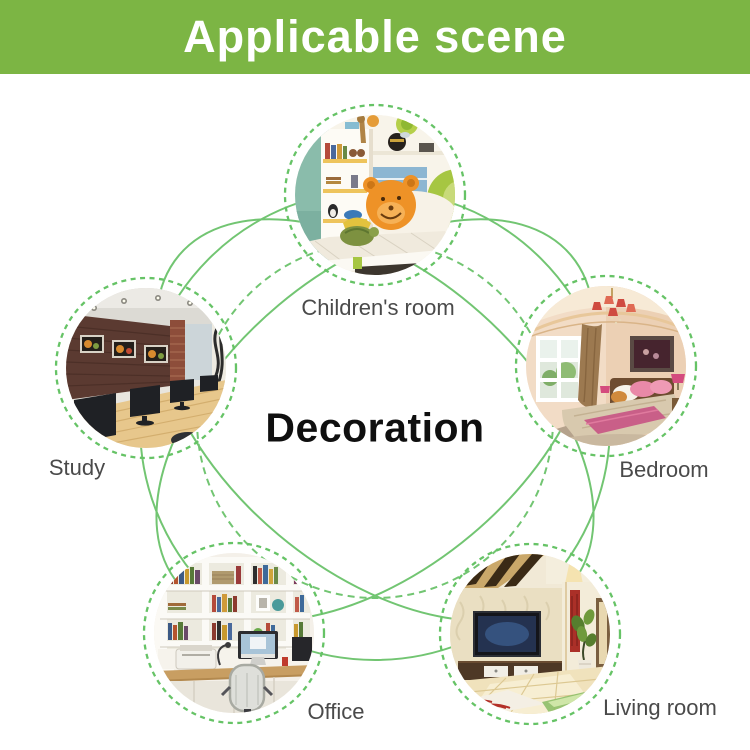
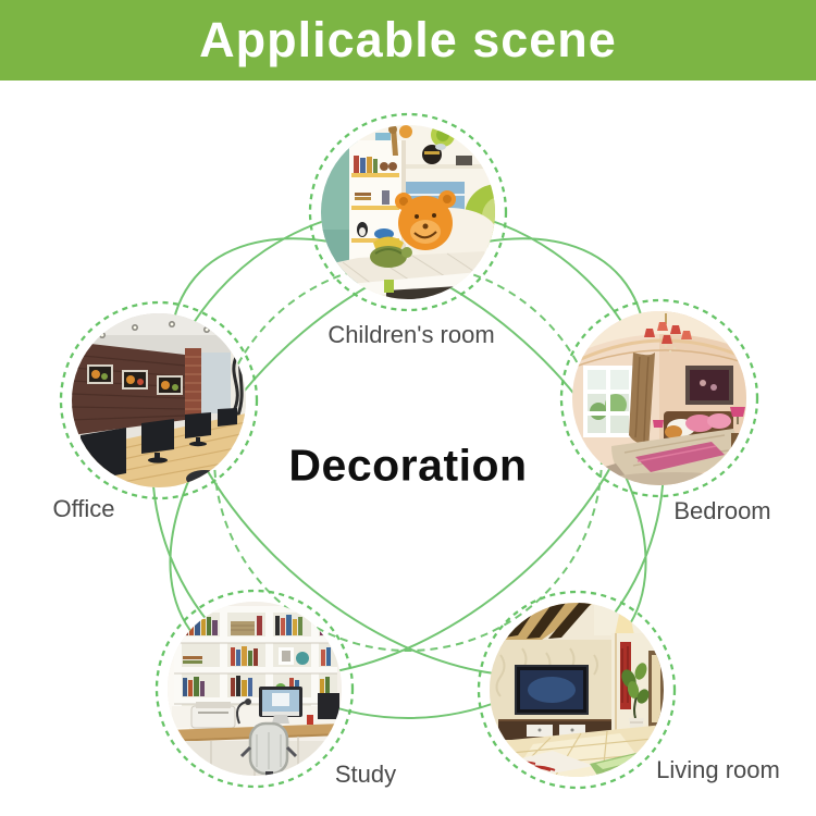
  Applicable scene
  Children's room
- Study
+ Office
  Bedroom
- Office
+ Study
  Living room
  Decoration
